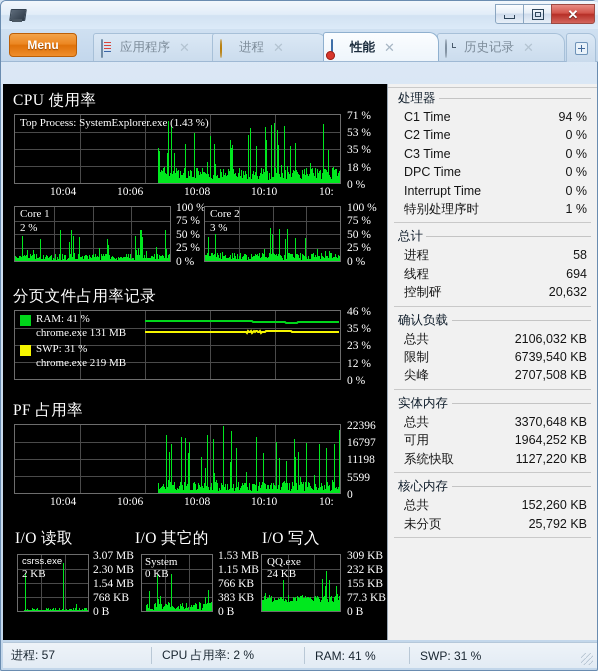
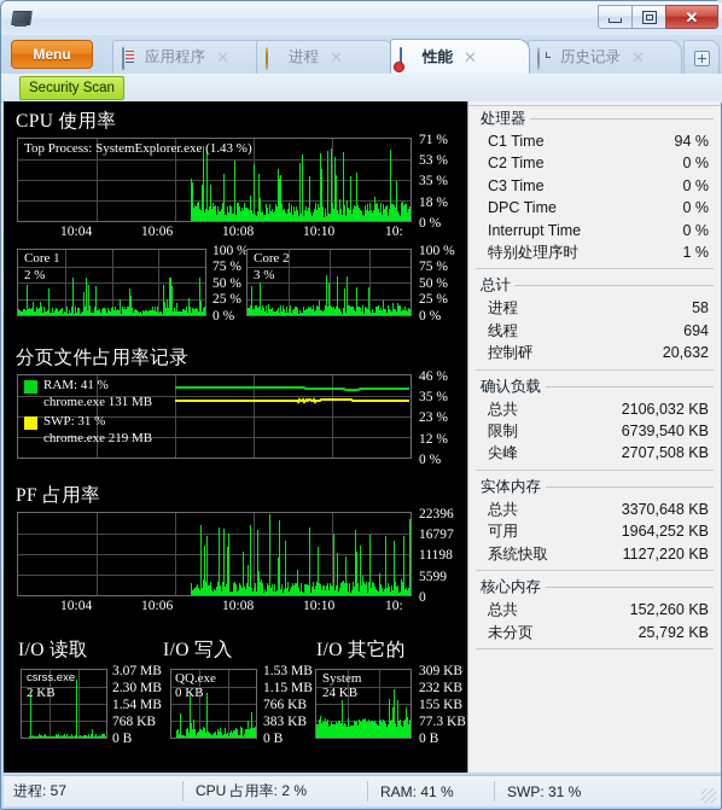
  ✕
  Menu
  应用程序
  ✕
  进程
  ✕
  性能
  ✕
  历史记录
  ✕
+ Security Scan
  CPU 使用率
  Top Process: SystemExplorer.exe (1.43 %)
  71 %
  53 %
  35 %
  18 %
  0 %
  10:04
  10:06
  10:08
  10:10
  10:
  Core 1
  2 %
  100 %
  75 %
  50 %
  25 %
  0 %
  Core 2
  3 %
  100 %
  75 %
  50 %
  25 %
  0 %
  分页文件占用率记录
  RAM: 41 %
  chrome.exe 131 MB
  SWP: 31 %
  chrome.exe 219 MB
  46 %
  35 %
  23 %
  12 %
  0 %
  PF 占用率
  22396
  16797
  11198
  5599
  0
  10:04
  10:06
  10:08
  10:10
  10:
  I/O 读取
  csrss.exe
  2 KB
  3.07 MB
  2.30 MB
  1.54 MB
  768 KB
  0 B
- I/O 其它的
+ I/O 写入
- System
+ QQ.exe
  0 KB
  1.53 MB
  1.15 MB
  766 KB
  383 KB
  0 B
- I/O 写入
+ I/O 其它的
- QQ.exe
+ System
  24 KB
  309 KB
  232 KB
  155 KB
  77.3 KB
  0 B
  处理器
  C1 Time
  94 %
  C2 Time
  0 %
  C3 Time
  0 %
  DPC Time
  0 %
  Interrupt Time
  0 %
  特别处理序时
  1 %
  总计
  进程
  58
  线程
  694
  控制砰
  20,632
  确认负载
  总共
  2106,032 KB
  限制
  6739,540 KB
  尖峰
  2707,508 KB
  实体内存
  总共
  3370,648 KB
  可用
  1964,252 KB
  系统快取
  1127,220 KB
  核心内存
  总共
  152,260 KB
  未分页
  25,792 KB
  进程: 57
  CPU 占用率: 2 %
  RAM: 41 %
  SWP: 31 %
